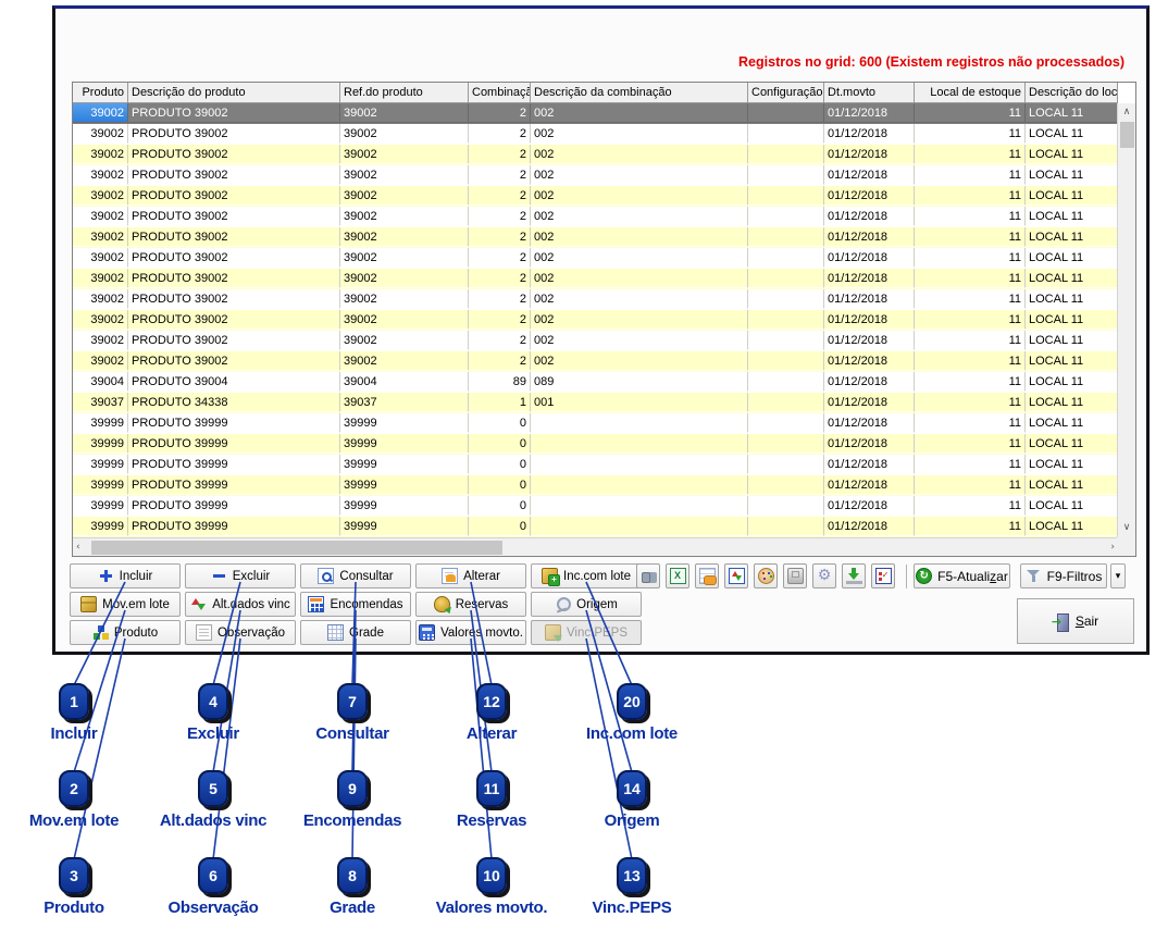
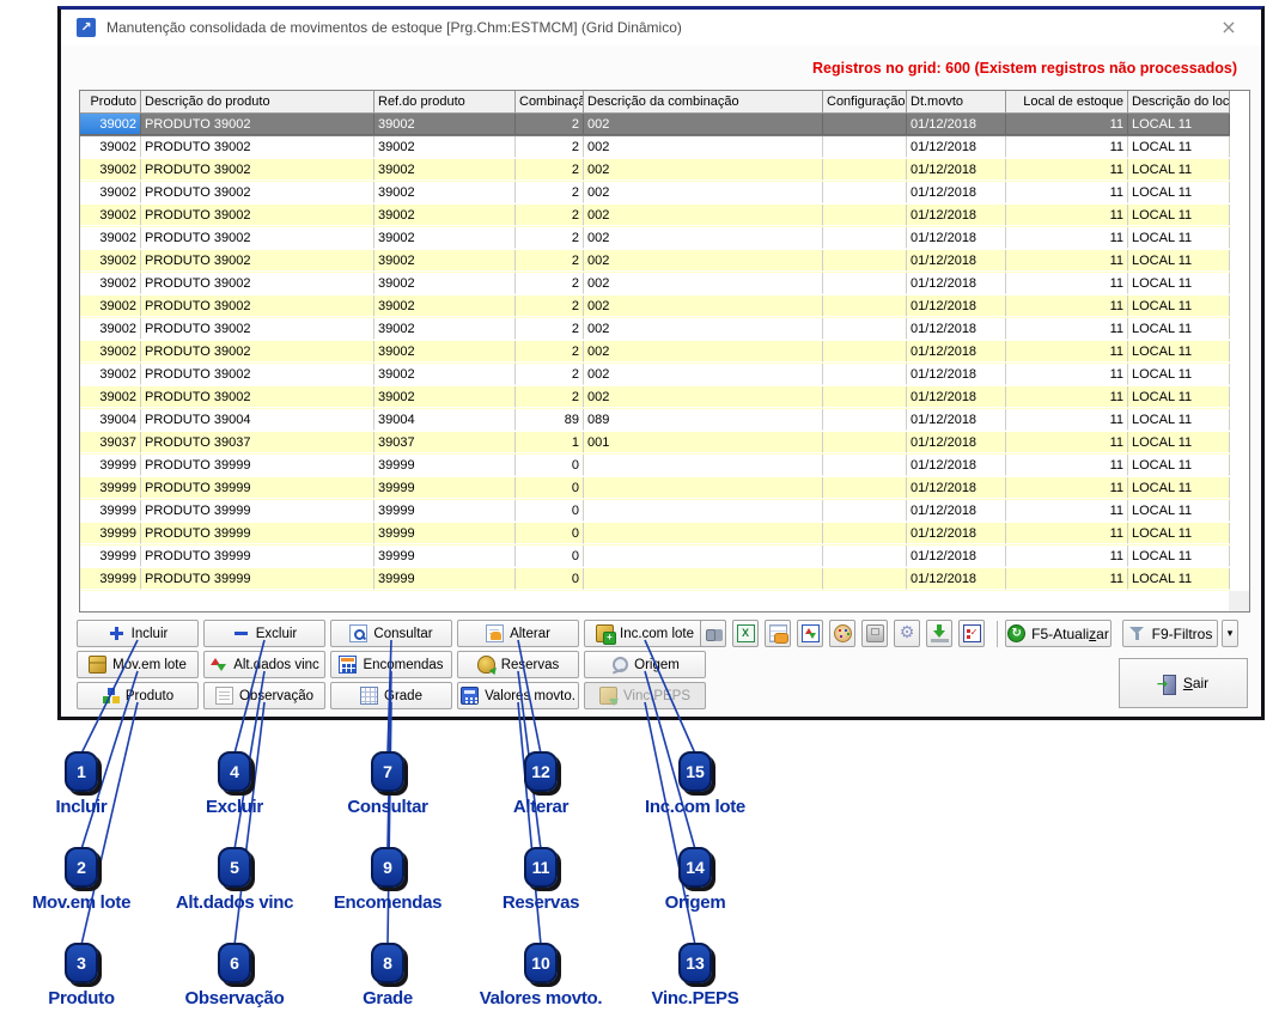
+ Manutenção consolidada de movimentos de estoque [Prg.Chm:ESTMCM] (Grid Dinâmico)
+ ×
  Registros no grid: 600 (Existem registros não processados)
  Produto
  Descrição do produto
  Ref.do produto
  Combinaçã
  Descrição da combinação
  Configuração
  Dt.movto
  Local de estoque
  Descrição do loc
  39002
  PRODUTO 39002
  39002
  2
  002
  01/12/2018
  11
  LOCAL 11
  39002
  PRODUTO 39002
  39002
  2
  002
  01/12/2018
  11
  LOCAL 11
  39002
  PRODUTO 39002
  39002
  2
  002
  01/12/2018
  11
  LOCAL 11
  39002
  PRODUTO 39002
  39002
  2
  002
  01/12/2018
  11
  LOCAL 11
  39002
  PRODUTO 39002
  39002
  2
  002
  01/12/2018
  11
  LOCAL 11
  39002
  PRODUTO 39002
  39002
  2
  002
  01/12/2018
  11
  LOCAL 11
  39002
  PRODUTO 39002
  39002
  2
  002
  01/12/2018
  11
  LOCAL 11
  39002
  PRODUTO 39002
  39002
  2
  002
  01/12/2018
  11
  LOCAL 11
  39002
  PRODUTO 39002
  39002
  2
  002
  01/12/2018
  11
  LOCAL 11
  39002
  PRODUTO 39002
  39002
  2
  002
  01/12/2018
  11
  LOCAL 11
  39002
  PRODUTO 39002
  39002
  2
  002
  01/12/2018
  11
  LOCAL 11
  39002
  PRODUTO 39002
  39002
  2
  002
  01/12/2018
  11
  LOCAL 11
  39002
  PRODUTO 39002
  39002
  2
  002
  01/12/2018
  11
  LOCAL 11
  39004
  PRODUTO 39004
  39004
  89
  089
  01/12/2018
  11
  LOCAL 11
  39037
- PRODUTO 34338
+ PRODUTO 39037
  39037
  1
  001
  01/12/2018
  11
  LOCAL 11
  39999
  PRODUTO 39999
  39999
  0
  01/12/2018
  11
  LOCAL 11
  39999
  PRODUTO 39999
  39999
  0
  01/12/2018
  11
  LOCAL 11
  39999
  PRODUTO 39999
  39999
  0
  01/12/2018
  11
  LOCAL 11
  39999
  PRODUTO 39999
  39999
  0
  01/12/2018
  11
  LOCAL 11
  39999
  PRODUTO 39999
  39999
  0
  01/12/2018
  11
  LOCAL 11
  39999
  PRODUTO 39999
  39999
  0
  01/12/2018
  11
  LOCAL 11
- ∧
- ∨
- ‹
- ›
  Incluir
  Excluir
  Consultar
  Alterar
  Inc.com lote
  Mov.em lote
  Alt.ados vinc
  Encmendas
  Reservas
  Oriem
  roduto
  Obervação
  rade
  Valores movto.
  VincPEPS
  F5-Atualizar
  F9-Filtros
  ▾
  Sair
  1
  Incluir
  4
  Excluir
  7
  Consultar
  12
  Alterar
- 20
+ 15
  Inc.com lote
  2
  Mov.em lote
  5
  Alt.dados vinc
  9
  Encomendas
  11
  Reservas
  14
  Origem
  3
  Produto
  6
  Observação
  8
  Grade
  10
  Valores movto.
  13
  Vinc.PEPS
